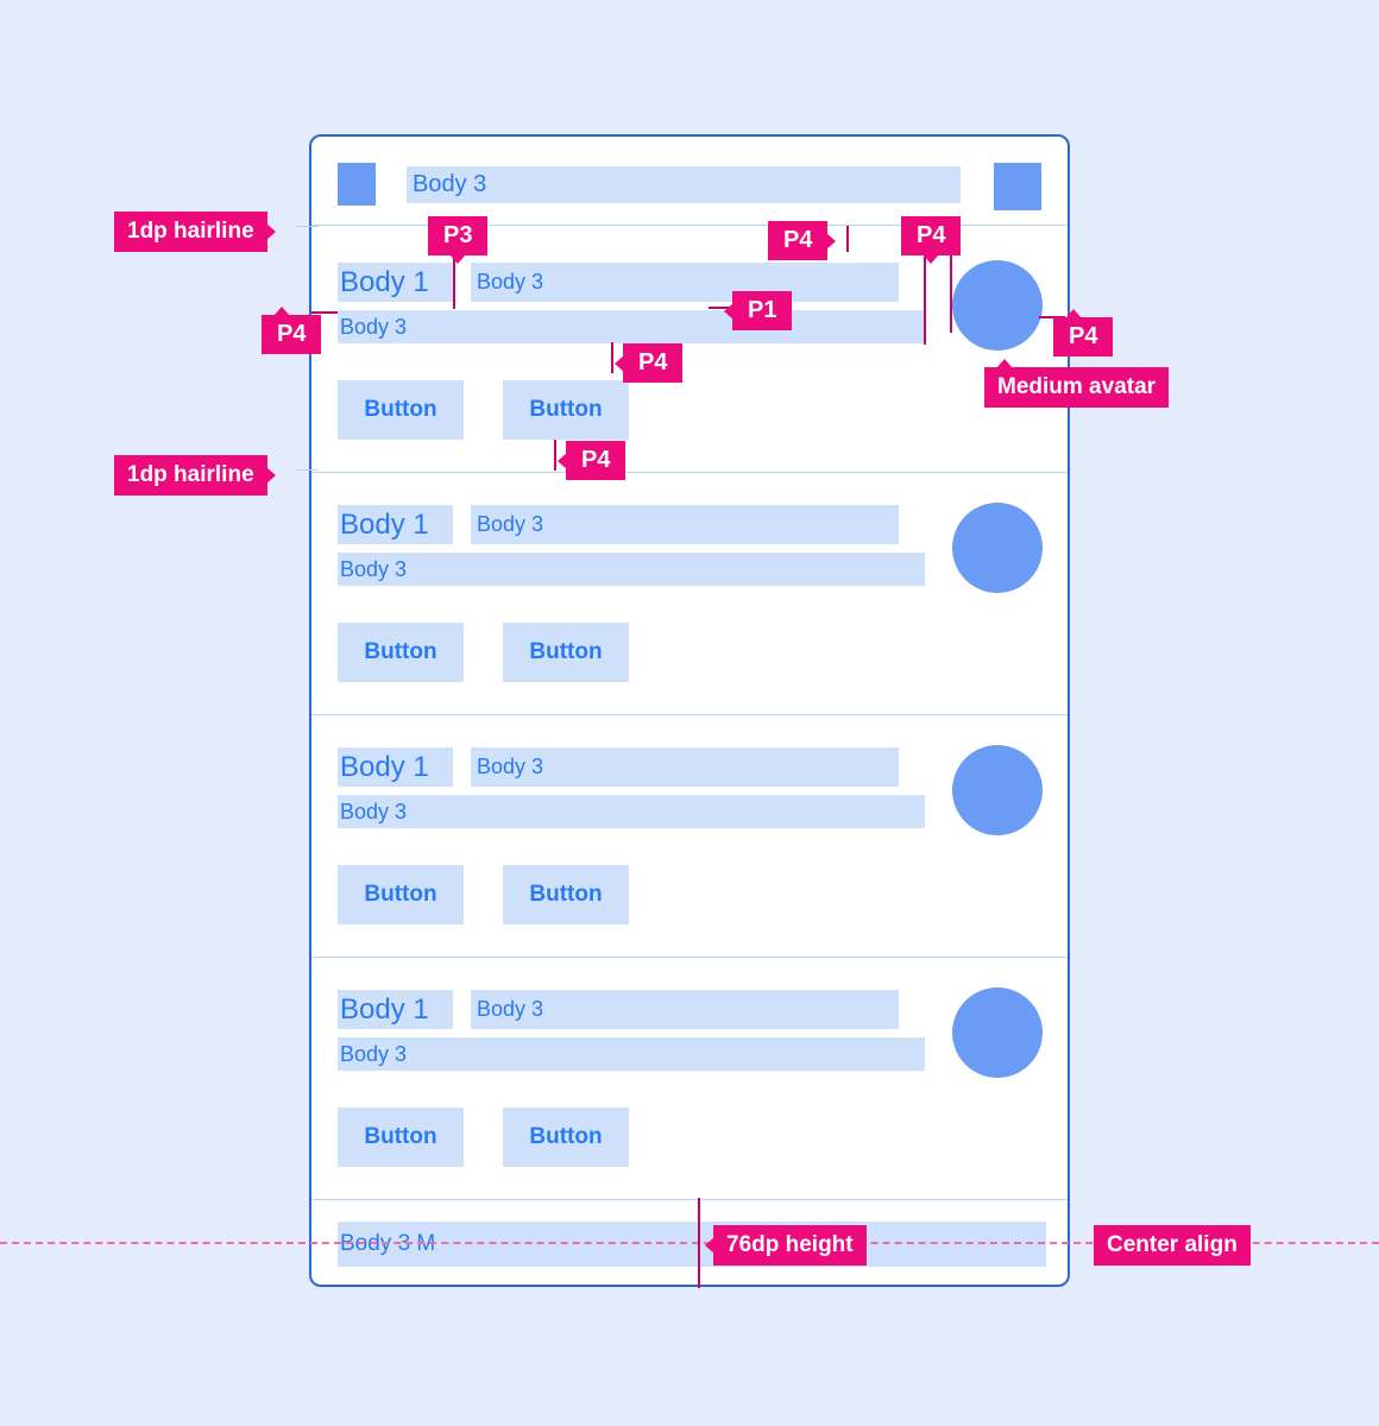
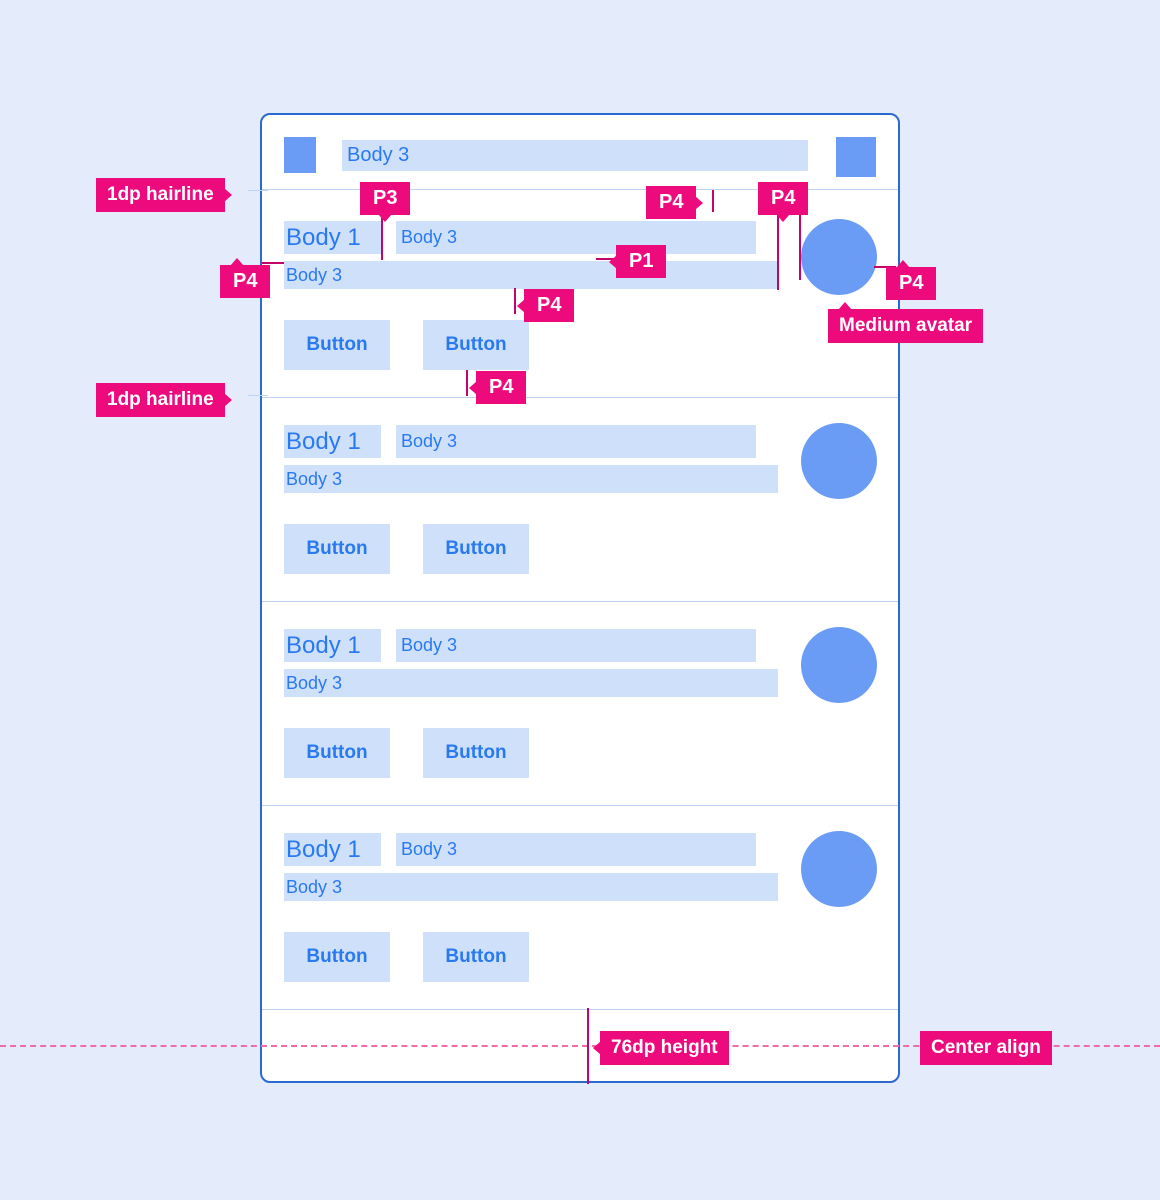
  Body 3
  Body 1
  Body 3
  Body 3
  Button
  Button
  Body 1
  Body 3
  Body 3
  Button
  Button
  Body 1
  Body 3
  Body 3
  Button
  Button
  Body 1
  Body 3
  Body 3
  Button
  Button
- Body 3 M
  1dp hairline
  1dp hairline
  P3
  P4
  P4
  P1
  P4
  P4
  P4
  P4
  Medium avatar
  76dp height
  Center align
